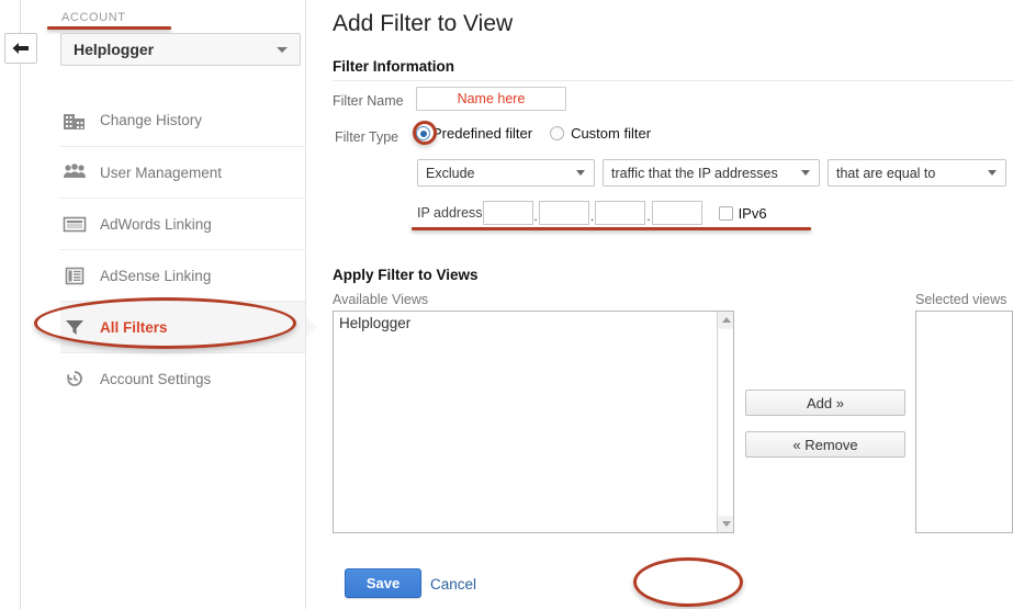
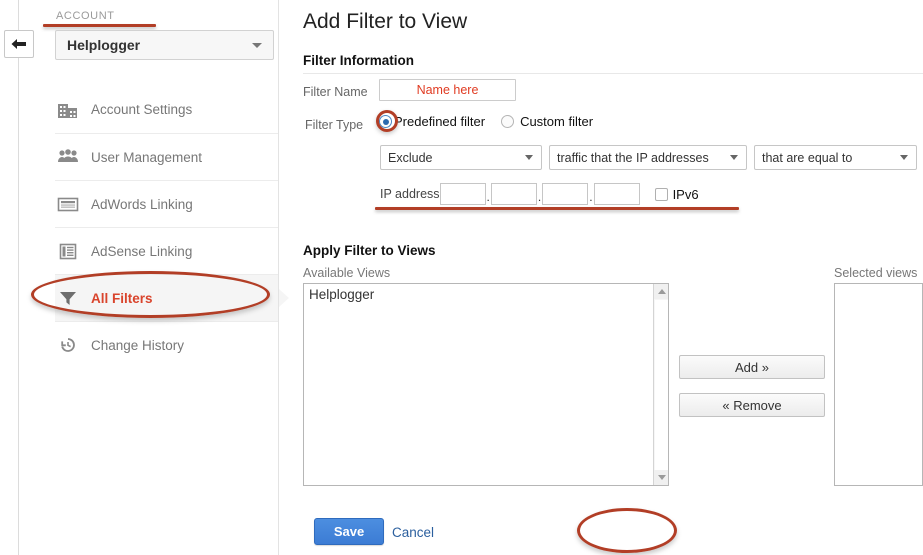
  ACCOUNT
  Helplogger
- Change History
+ Account Settings
  User Management
  AdWords Linking
  AdSense Linking
  All Filters
- Account Settings
+ Change History
  Add Filter to View
  Filter Information
  Filter Name
  Name here
  Filter Type
  Predefined filter
  Custom filter
  Exclude
  traffic that the IP addresses
  that are equal to
  IP address
  .
  .
  .
  IPv6
  Apply Filter to Views
  Available Views
  Selected views
  Helplogger
  Add »
  « Remove
  Save
  Cancel
